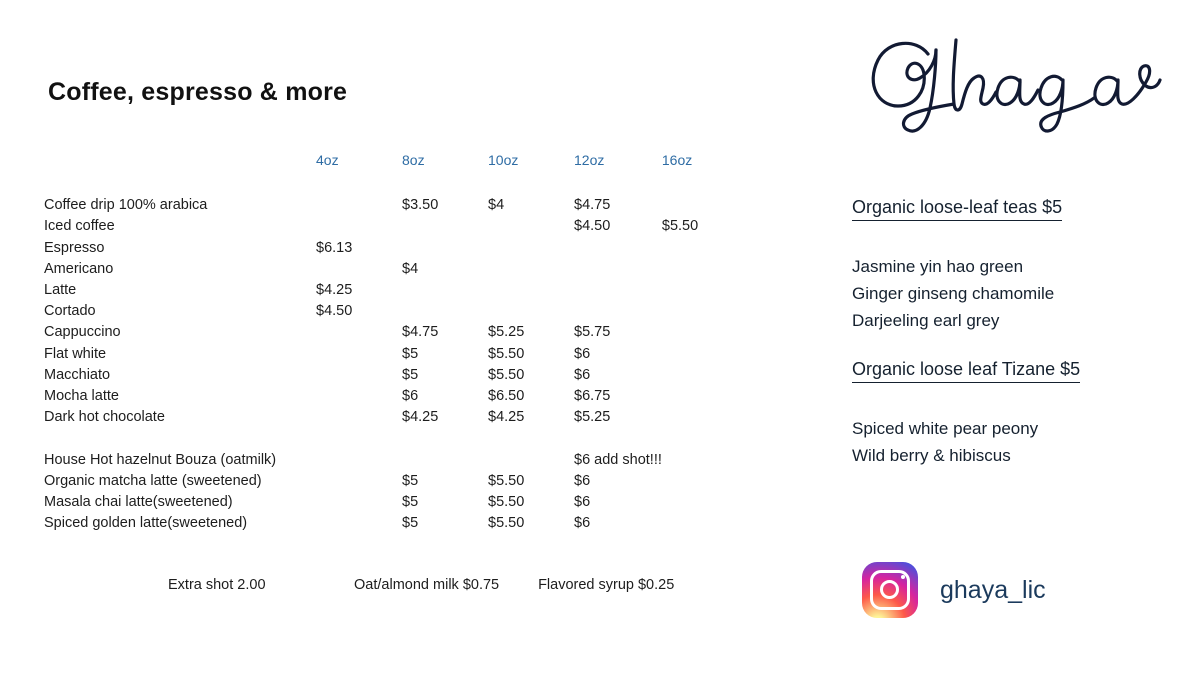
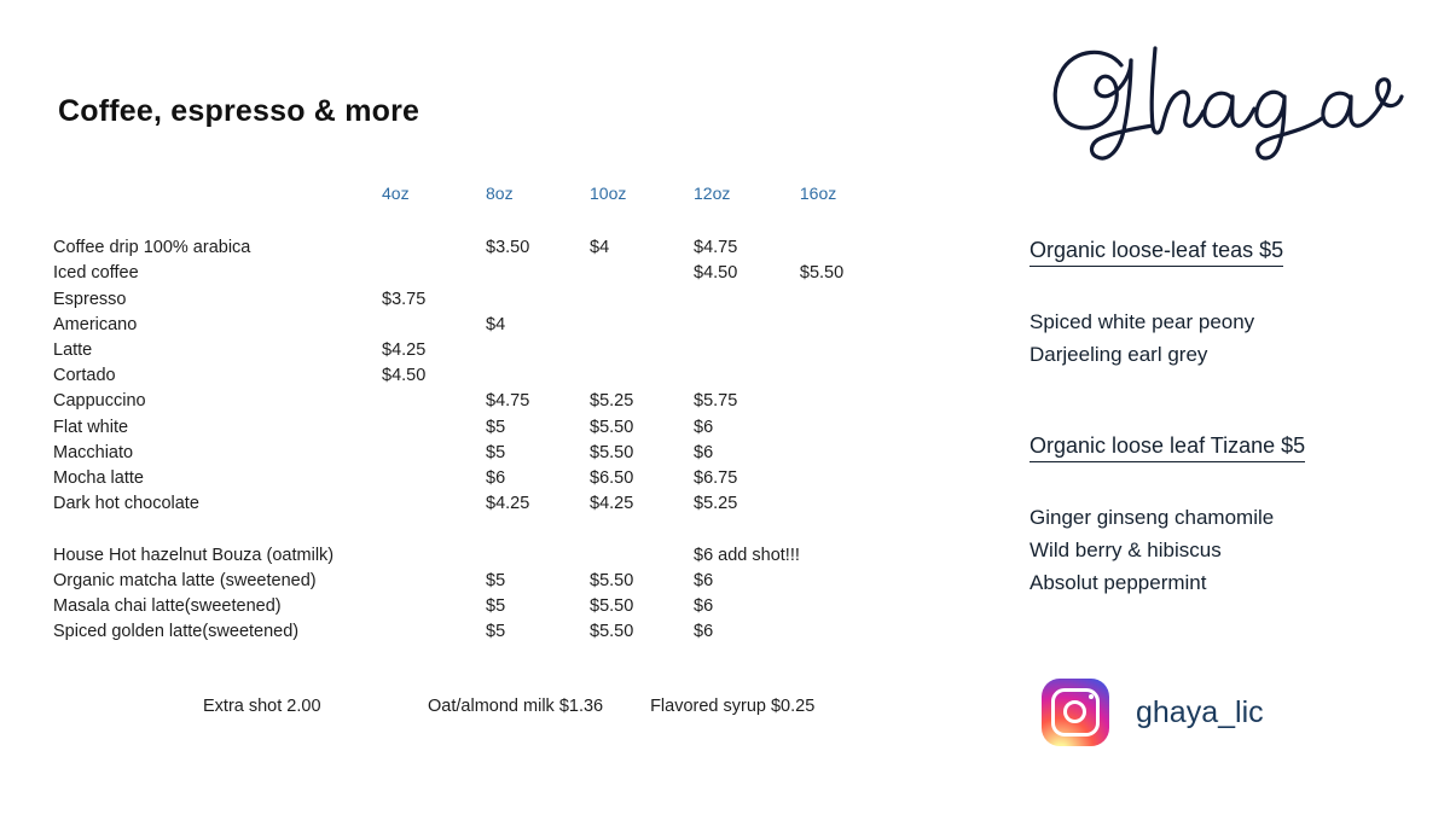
  Coffee, espresso & more
  	4oz	8oz	10oz	12oz	16oz
  Coffee drip 100% arabica		$3.50	$4	$4.75
  Iced coffee				$4.50	$5.50
- Espresso	$6.13
+ Espresso	$3.75
  Americano		$4
  Latte	$4.25
  Cortado	$4.50
  Cappuccino		$4.75	$5.25	$5.75
  Flat white		$5	$5.50	$6
  Macchiato		$5	$5.50	$6
  Mocha latte		$6	$6.50	$6.75
  Dark hot chocolate		$4.25	$4.25	$5.25
  House Hot hazelnut Bouza (oatmilk)				$6 add shot!!!
  Organic matcha latte (sweetened)		$5	$5.50	$6
  Masala chai latte(sweetened)		$5	$5.50	$6
  Spiced golden latte(sweetened)		$5	$5.50	$6
- Extra shot 2.00 Oat/almond milk $0.75 Flavored syrup $0.25
+ Extra shot 2.00 Oat/almond milk $1.36 Flavored syrup $0.25
  Organic loose-leaf teas $5
- Jasmine yin hao green
- Ginger ginseng chamomile
+ Spiced white pear peony
  Darjeeling earl grey
  Organic loose leaf Tizane $5
- Spiced white pear peony
+ Ginger ginseng chamomile
  Wild berry & hibiscus
+ Absolut peppermint
  ghaya_lic
